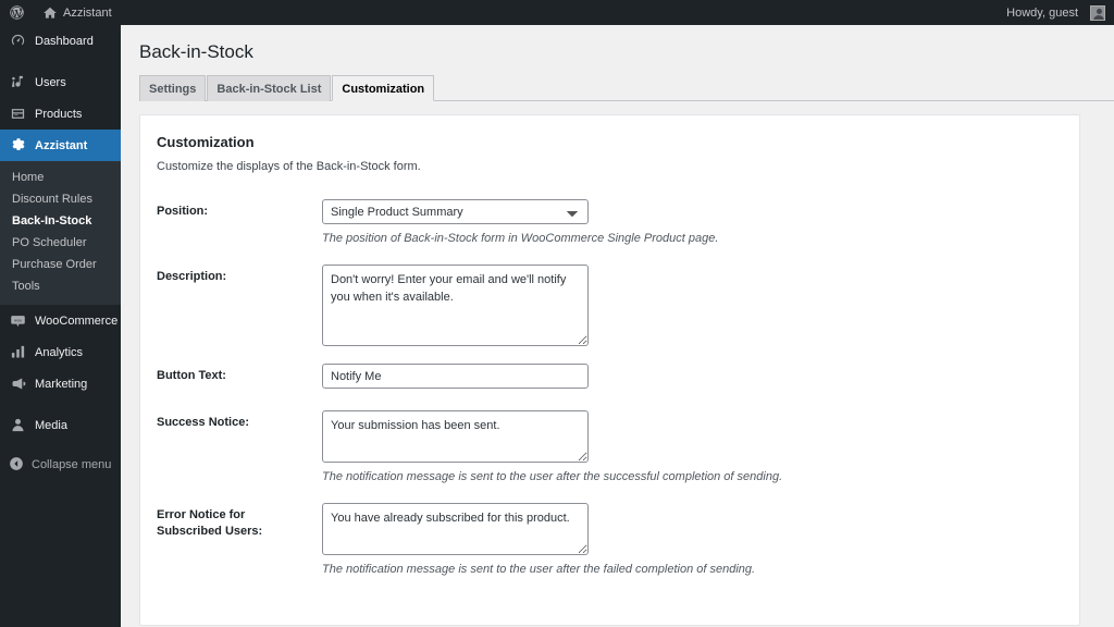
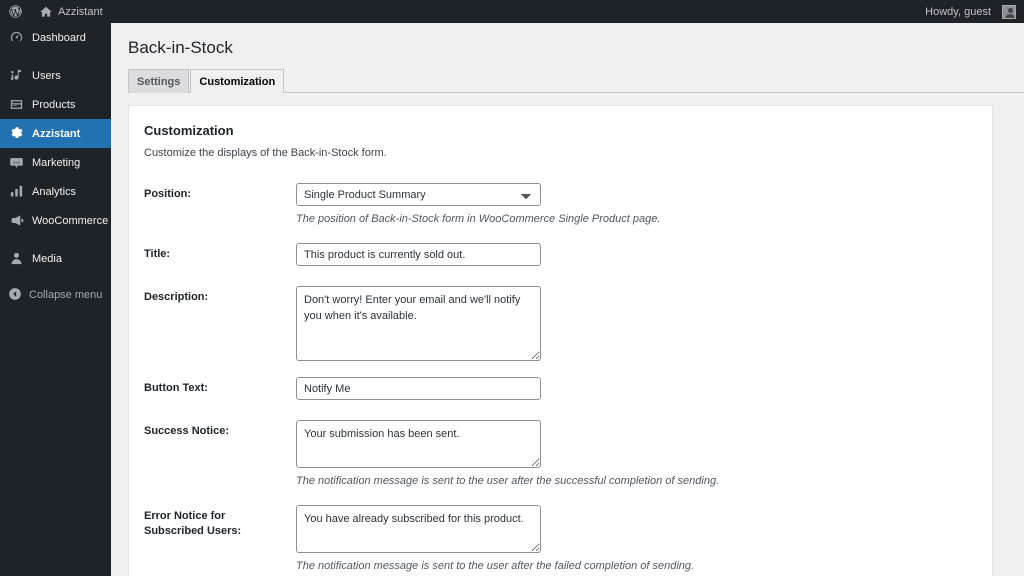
  Azzistant
  Howdy, guest
  Dashboard
  Users
  Products
  Azzistant
- Home
- Discount Rules
- Back-In-Stock
- PO Scheduler
- Purchase Order
- Tools
- WooCommerce
+ Marketing
  Analytics
- Marketing
+ WooCommerce
  Media
  Collapse menu
  Back-in-Stock
  Settings
- Back-in-Stock List
  Customization
  Customization
  Customize the displays of the Back-in-Stock form.
  Position:	Single Product Summary The position of Back-in-Stock form in WooCommerce Single Product page.
+ Title:	This product is currently sold out.
  Button Text:	Notify Me
  Success Notice:	Your submission has been sent. The notification message is sent to the user after the successful completion of sending.
  Error Notice for Subscribed Users:	You have already subscribed for this product. The notification message is sent to the user after the failed completion of sending.
